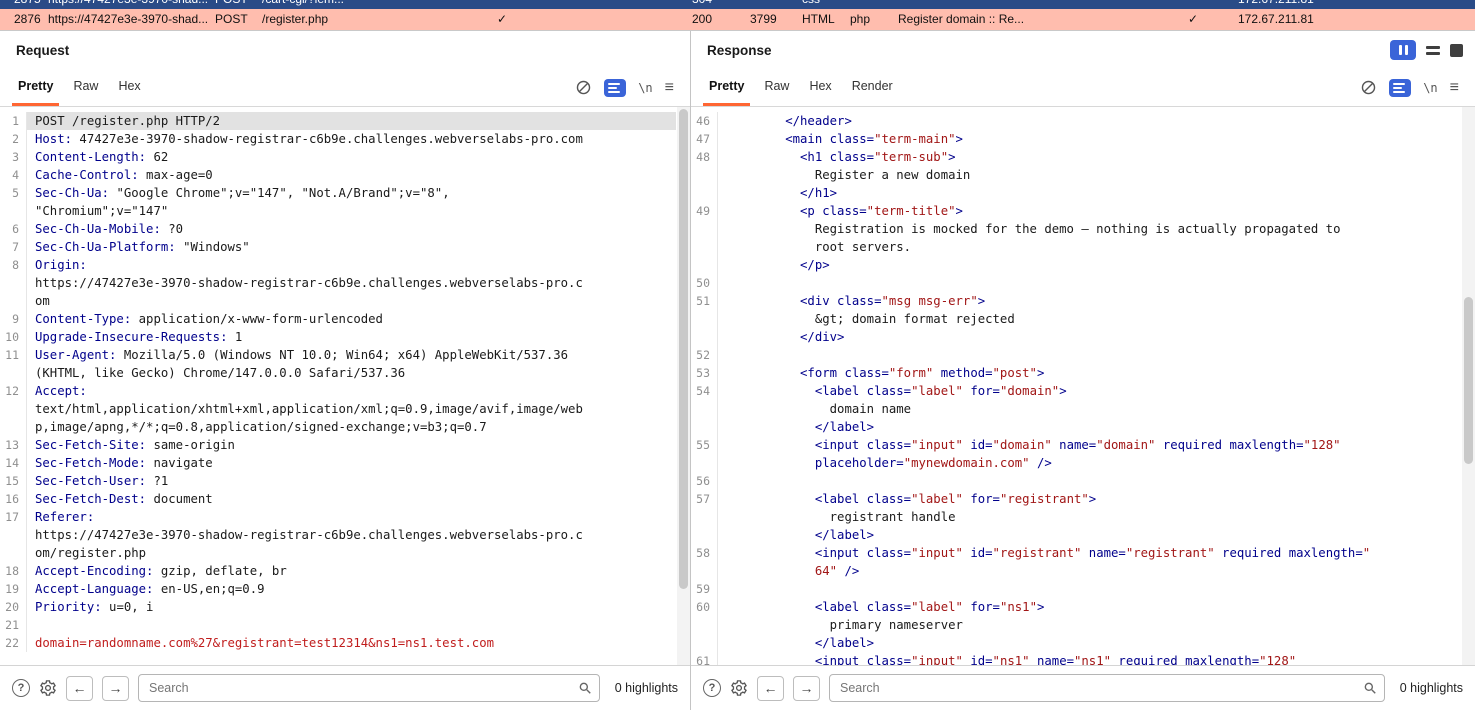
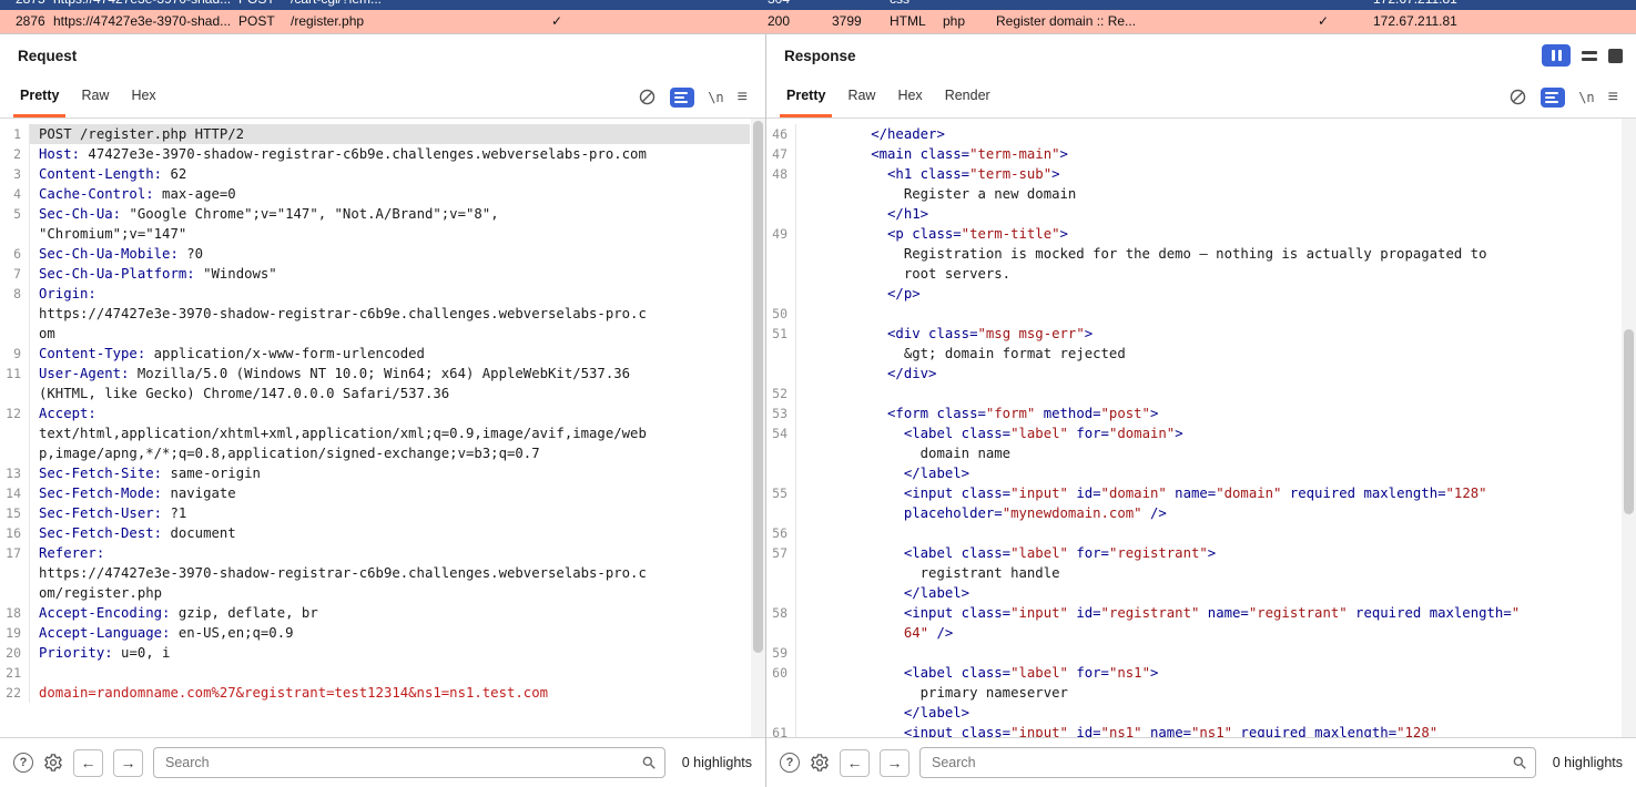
  2876
  https://47427e3e-3970-shad...
  POST
  /register.php
  ✓
  200
  3799
  HTML
  php
  Register domain :: Re...
  ✓
  172.67.211.81
  Request
  Pretty
  Raw
  Hex
  \n
  ≡
  1
  POST /register.php HTTP/2
  2
  Host: 47427e3e-3970-shadow-registrar-c6b9e.challenges.webverselabs-pro.com
  3
  Content-Length: 62
  4
  Cache-Control: max-age=0
  5
  Sec-Ch-Ua: "Google Chrome";v="147", "Not.A/Brand";v="8",
  "Chromium";v="147"
  6
  Sec-Ch-Ua-Mobile: ?0
  7
  Sec-Ch-Ua-Platform: "Windows"
  8
  Origin:
  https://47427e3e-3970-shadow-registrar-c6b9e.challenges.webverselabs-pro.c
  om
  9
  Content-Type: application/x-www-form-urlencoded
- 10
- Upgrade-Insecure-Requests: 1
  11
  User-Agent: Mozilla/5.0 (Windows NT 10.0; Win64; x64) AppleWebKit/537.36
  (KHTML, like Gecko) Chrome/147.0.0.0 Safari/537.36
  12
  Accept:
  text/html,application/xhtml+xml,application/xml;q=0.9,image/avif,image/web
  p,image/apng,*/*;q=0.8,application/signed-exchange;v=b3;q=0.7
  13
  Sec-Fetch-Site: same-origin
  14
  Sec-Fetch-Mode: navigate
  15
  Sec-Fetch-User: ?1
  16
  Sec-Fetch-Dest: document
  17
  Referer:
  https://47427e3e-3970-shadow-registrar-c6b9e.challenges.webverselabs-pro.c
  om/register.php
  18
  Accept-Encoding: gzip, deflate, br
  19
  Accept-Language: en-US,en;q=0.9
  20
  Priority: u=0, i
  21
  22
  domain=randomname.com%27&registrant=test12314&ns1=ns1.test.com
  ?
  ←
  →
  Search
  0 highlights
  Response
  Pretty
  Raw
  Hex
  Render
  \n
  ≡
  46
  </header>
  47
  <main class="term-main">
  48
  <h1 class="term-sub">
  Register a new domain
  </h1>
  49
  <p class="term-title">
  Registration is mocked for the demo — nothing is actually propagated to
  root servers.
  </p>
  50
  51
  <div class="msg msg-err">
  &gt; domain format rejected
  </div>
  52
  53
  <form class="form" method="post">
  54
  <label class="label" for="domain">
  domain name
  </label>
  55
  <input class="input" id="domain" name="domain" required maxlength="128"
  placeholder="mynewdomain.com" />
  56
  57
  <label class="label" for="registrant">
  registrant handle
  </label>
  58
  <input class="input" id="registrant" name="registrant" required maxlength="
  64" />
  59
  60
  <label class="label" for="ns1">
  primary nameserver
  </label>
  61
  <input class="input" id="ns1" name="ns1" required maxlength="128"
  ?
  ←
  →
  Search
  0 highlights
